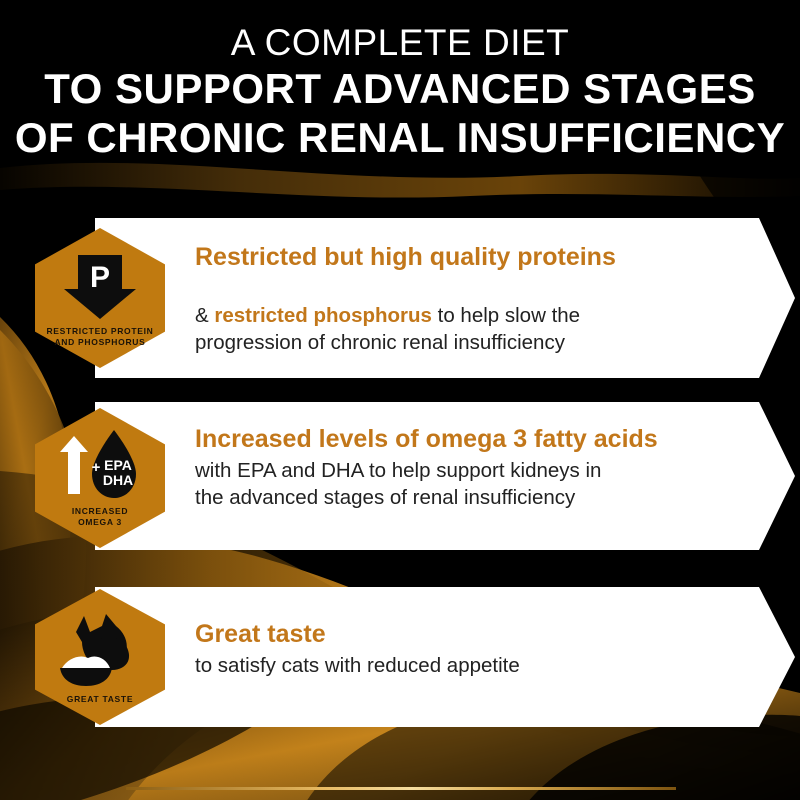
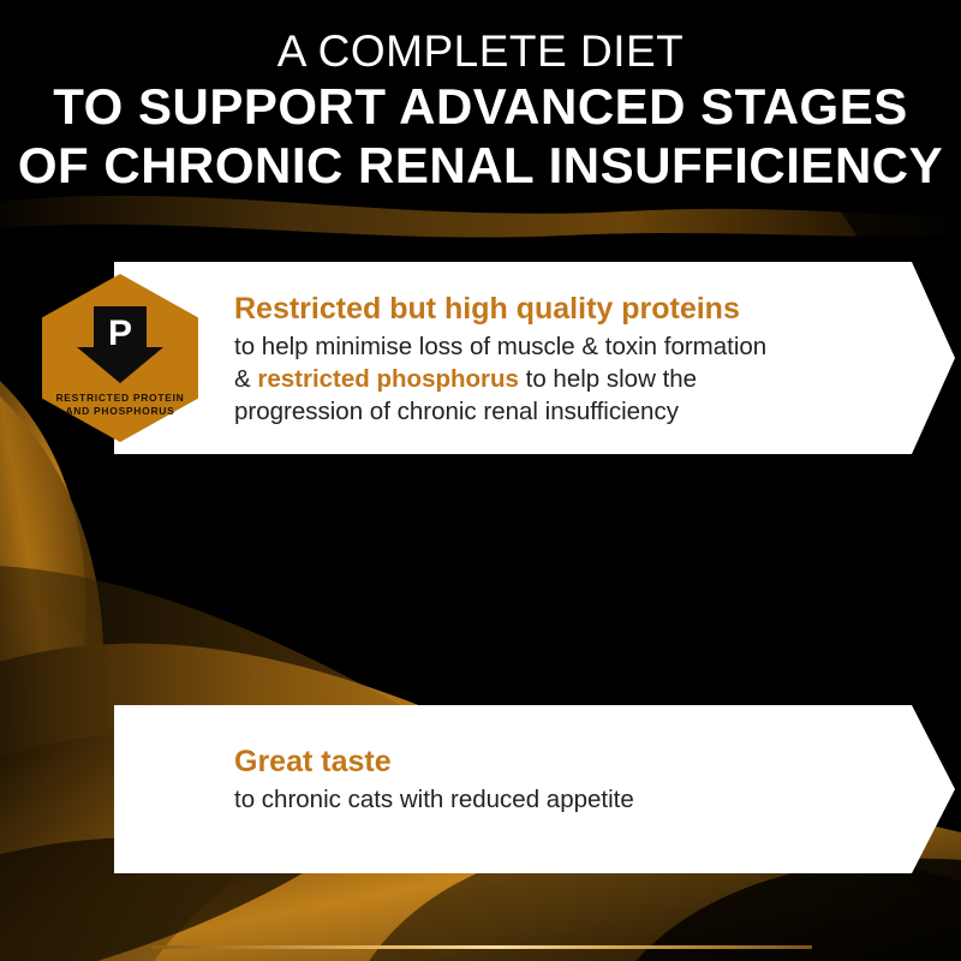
  A COMPLETE DIET
  TO SUPPORT ADVANCED STAGES
  OF CHRONIC RENAL INSUFFICIENCY
  P
  RESTRICTED PROTEIN
  AND PHOSPHORUS
  Restricted but high quality proteins
+ to help minimise loss of muscle & toxin formation
  & restricted phosphorus to help slow the
  progression of chronic renal insufficiency
- +
- EPA
- DHA
- INCREASED
- OMEGA 3
- Increased levels of omega 3 fatty acids
- with EPA and DHA to help support kidneys in
- the advanced stages of renal insufficiency
- GREAT TASTE
  Great taste
- to satisfy cats with reduced appetite
+ to chronic cats with reduced appetite
